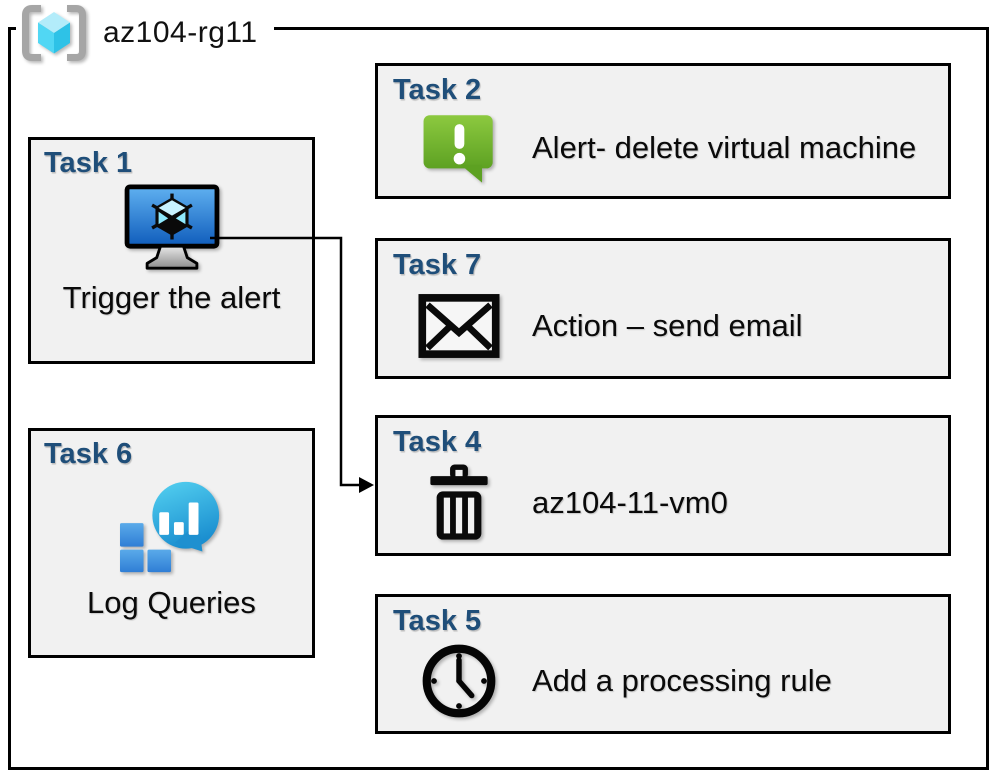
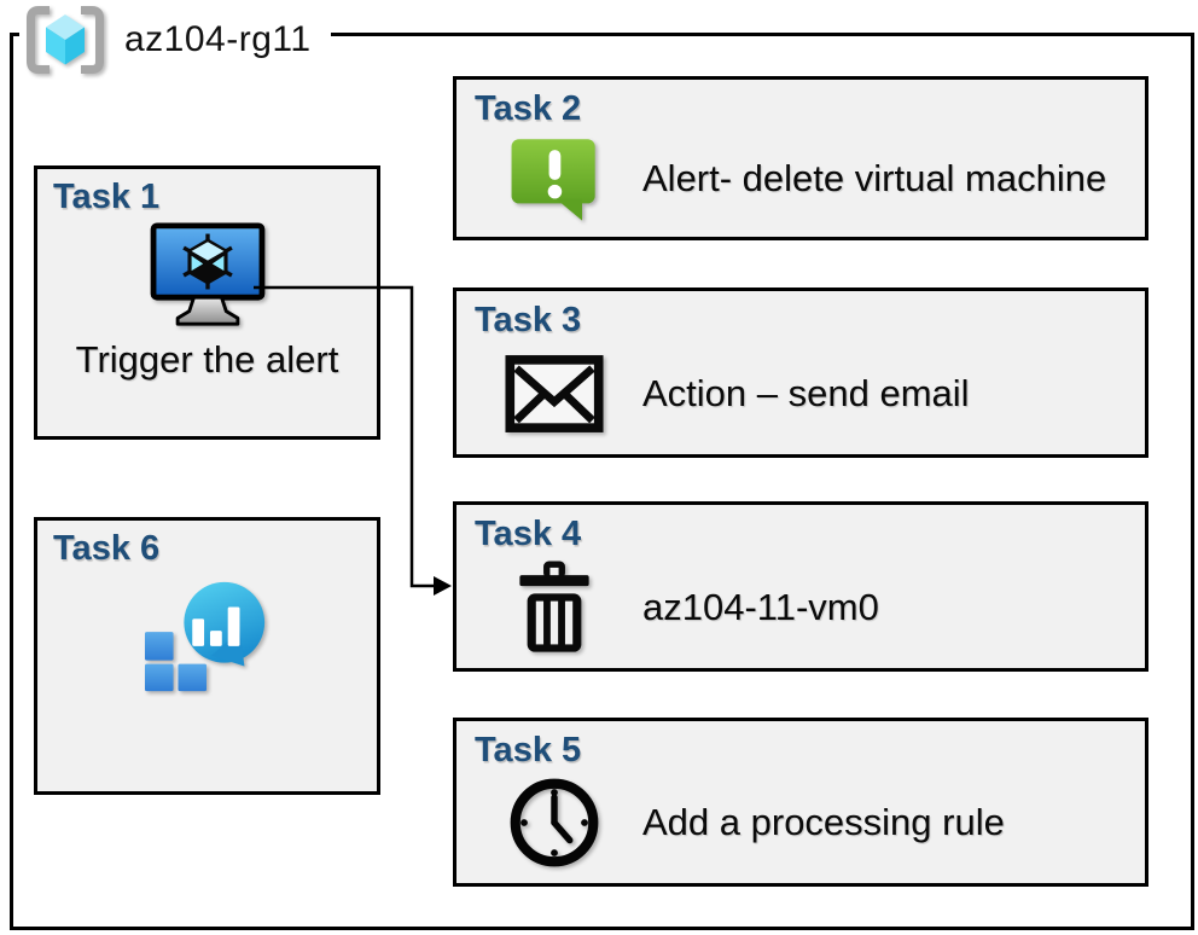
  az104-rg11
  Task 1
  Trigger the alert
  Task 2
  Alert- delete virtual machine
- Task 7
+ Task 3
  Action – send email
  Task 4
  az104-11-vm0
  Add a processing rule
  Task 5
  Task 6
- Log Queries
